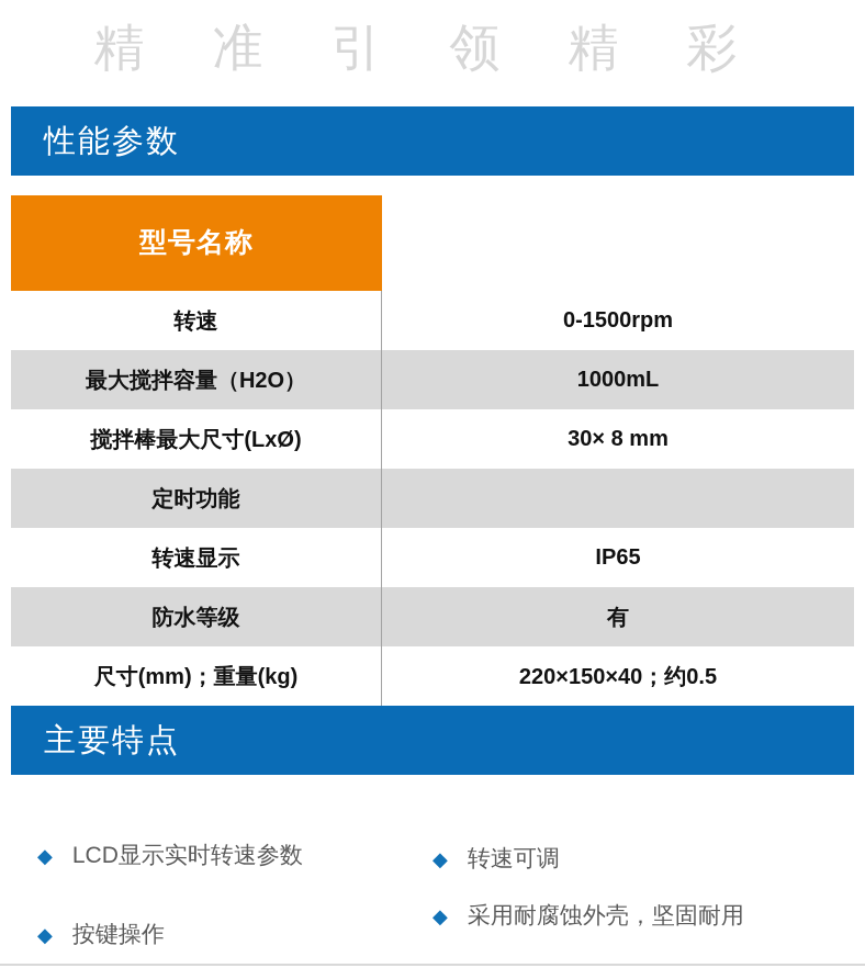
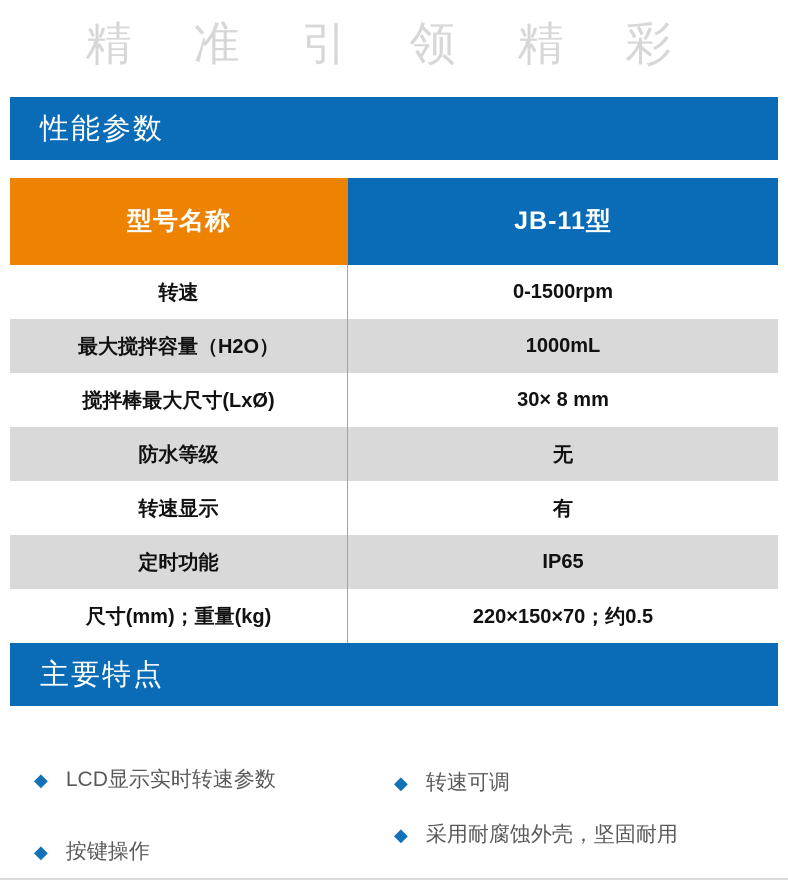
  精准引领精彩
  性能参数
  型号名称
+ JB-11型
  转速
  0-1500rpm
  最大搅拌容量（H2O）
  1000mL
  搅拌棒最大尺寸(LxØ)
  30× 8 mm
- 定时功能
+ 防水等级
+ 无
  转速显示
- IP65
+ 有
- 防水等级
+ 定时功能
- 有
+ IP65
  尺寸(mm)；重量(kg)
- 220×150×40；约0.5
+ 220×150×70；约0.5
  主要特点
  ◆
  LCD显示实时转速参数
  ◆
  按键操作
  ◆
  转速可调
  ◆
  采用耐腐蚀外壳，坚固耐用
